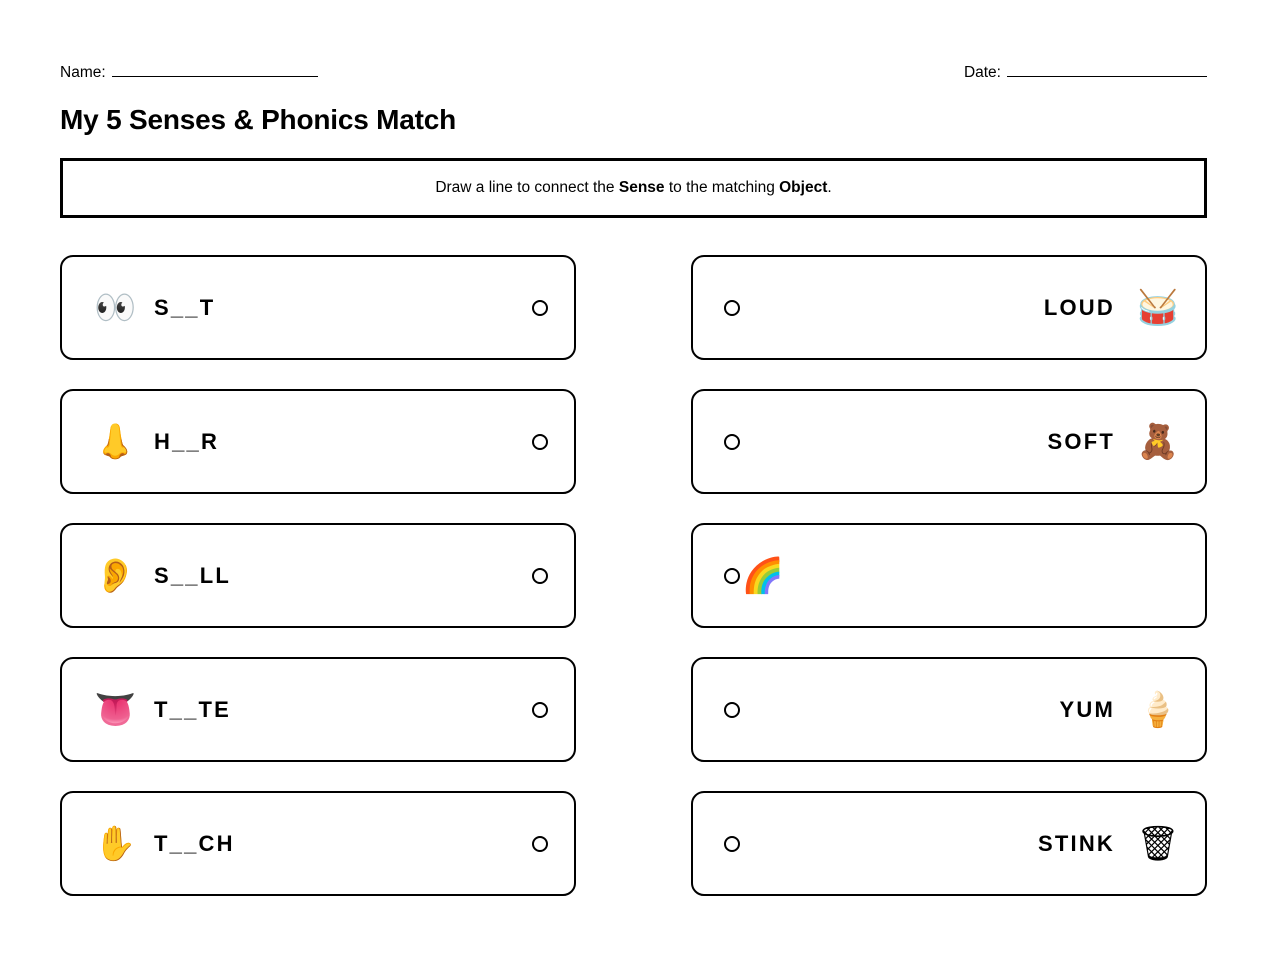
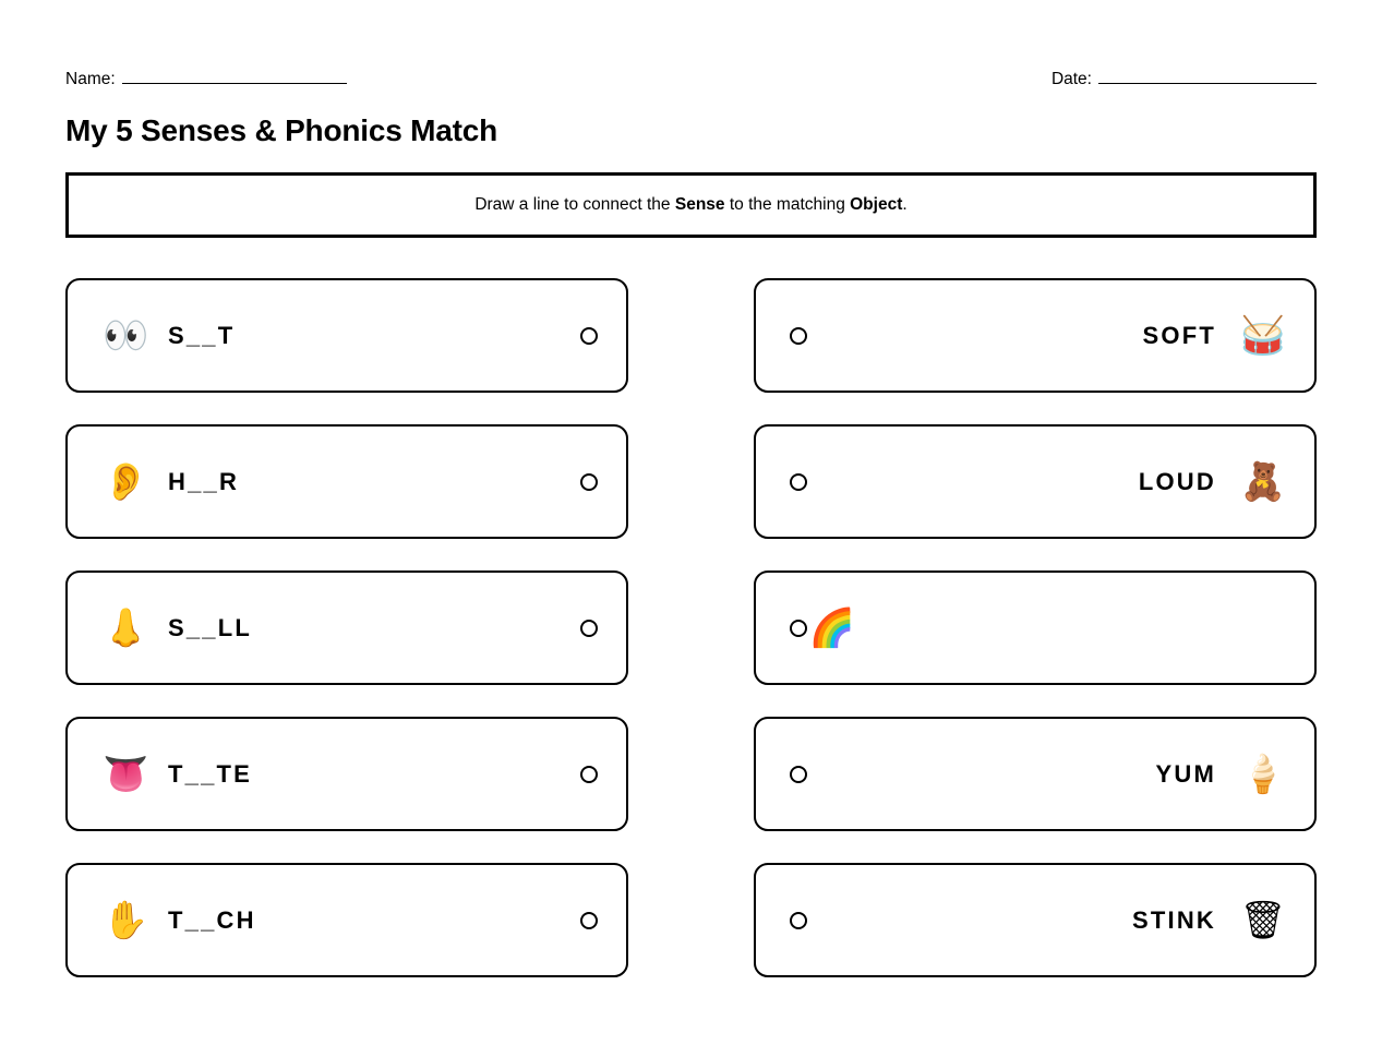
  Name:
  Date:
  My 5 Senses & Phonics Match
  Draw a line to connect the Sense to the matching Object.
  👀
  S__T
- LOUD
+ SOFT
  🥁
- 👃
+ 👂
  H__R
- SOFT
+ LOUD
  🧸
- 👂
+ 👃
  S__LL
  🌈
  👅
  T__TE
  YUM
  🍦
  ✋
  T__CH
  STINK
  🗑
